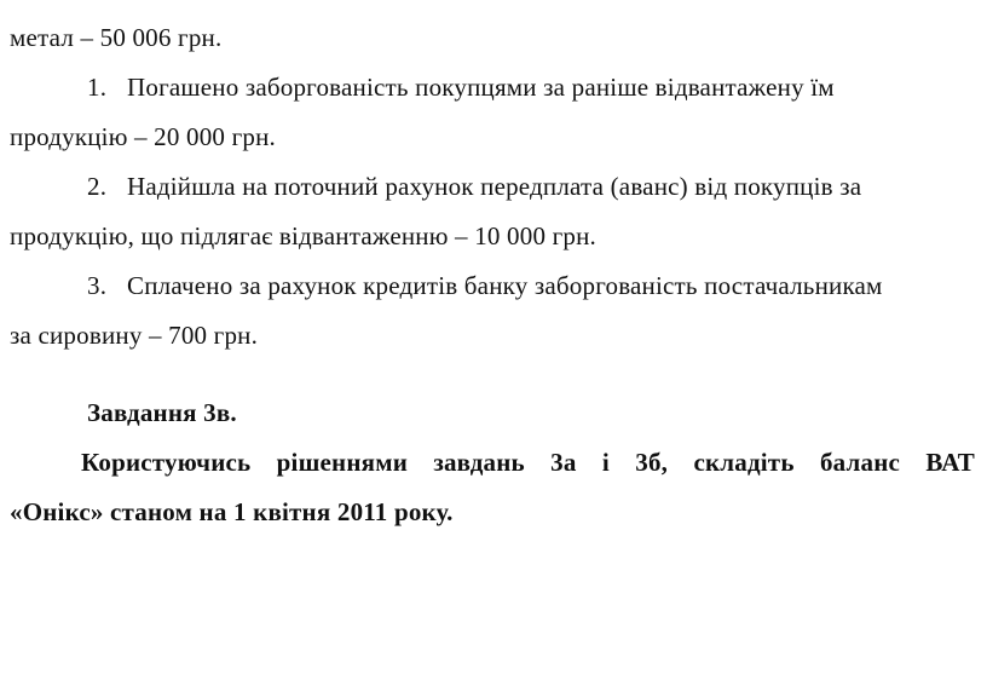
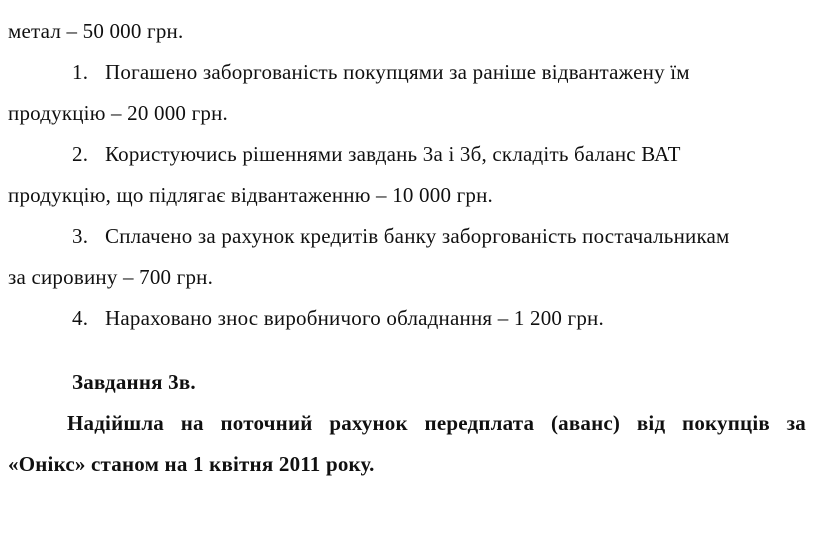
- метал – 50 006 грн.
+ метал – 50 000 грн.
  1. Погашено заборгованість покупцями за раніше відвантажену їм
  продукцію – 20 000 грн.
- 2. Надійшла на поточний рахунок передплата (аванс) від покупців за
+ 2. Користуючись рішеннями завдань 3а і 3б, складіть баланс ВАТ
  продукцію, що підлягає відвантаженню – 10 000 грн.
  3. Сплачено за рахунок кредитів банку заборгованість постачальникам
  за сировину – 700 грн.
+ 4. Нараховано знос виробничого обладнання – 1 200 грн.
  Завдання 3в.
- Користуючись рішеннями завдань 3а і 3б, складіть баланс ВАТ
+ Надійшла на поточний рахунок передплата (аванс) від покупців за
  «Онікс» станом на 1 квітня 2011 року.
